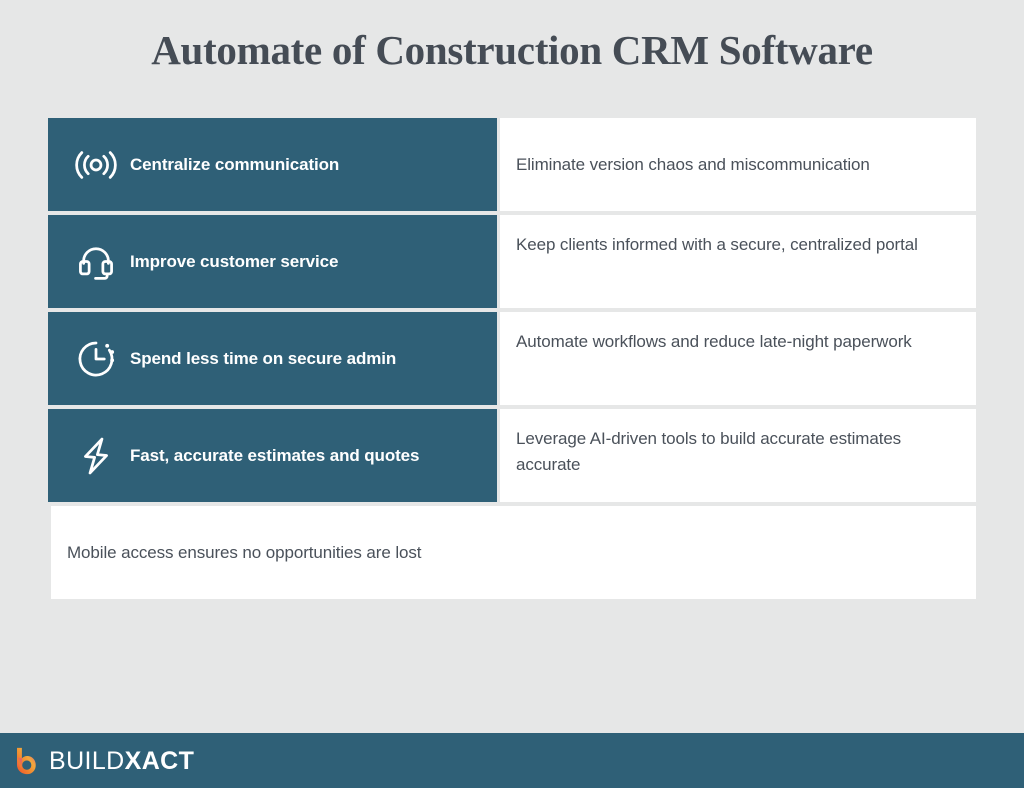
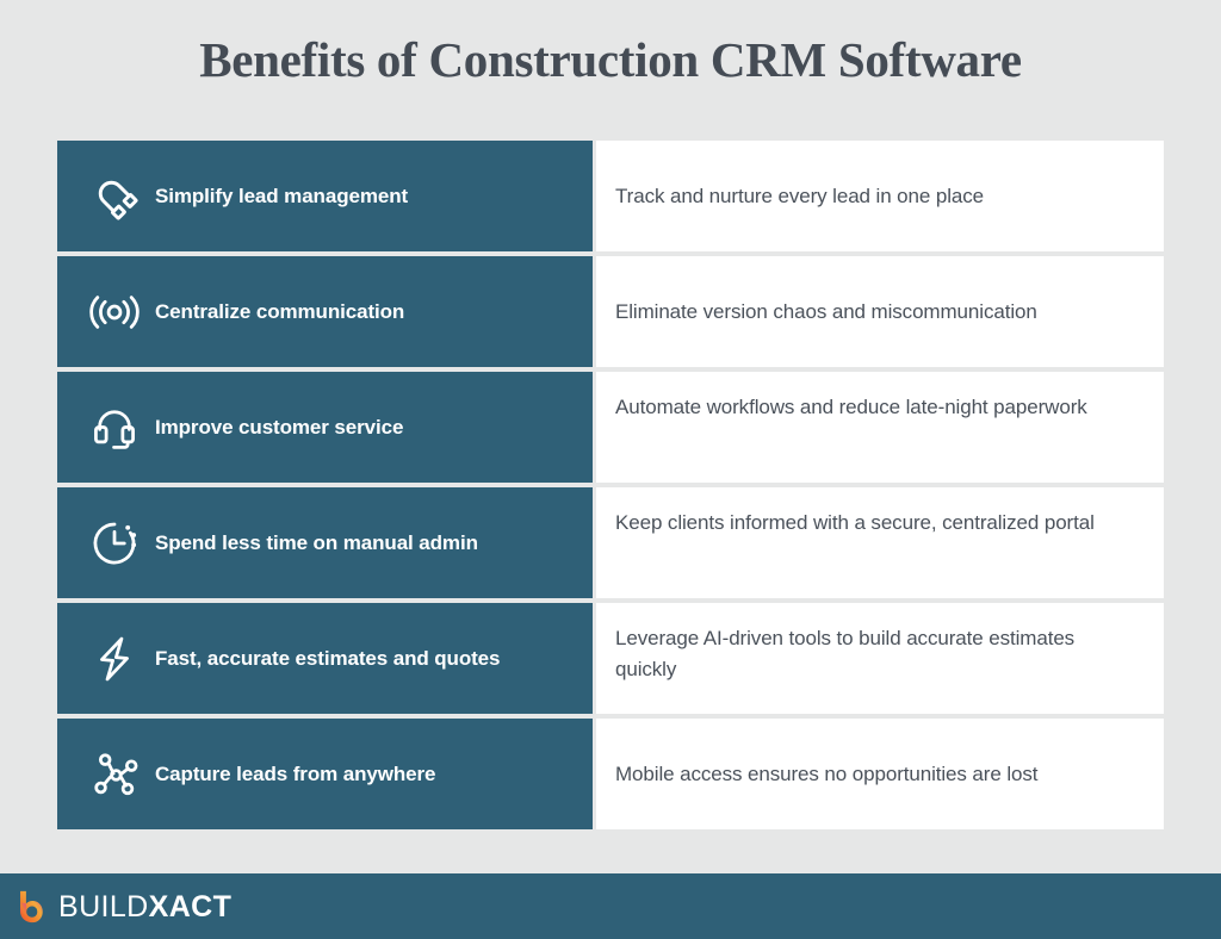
- Automate of Construction CRM Software
+ Benefits of Construction CRM Software
+ Simplify lead management
+ Track and nurture every lead in one place
  Centralize communication
  Eliminate version chaos and miscommunication
  Improve customer service
- Keep clients informed with a secure, centralized portal
+ Automate workflows and reduce late-night paperwork
- Spend less time on secure admin
+ Spend less time on manual admin
- Automate workflows and reduce late-night paperwork
+ Keep clients informed with a secure, centralized portal
  Fast, accurate estimates and quotes
- Leverage AI-driven tools to build accurate estimates accurate
+ Leverage AI-driven tools to build accurate estimates quickly
+ Capture leads from anywhere
  Mobile access ensures no opportunities are lost
  BUILD
  XACT
